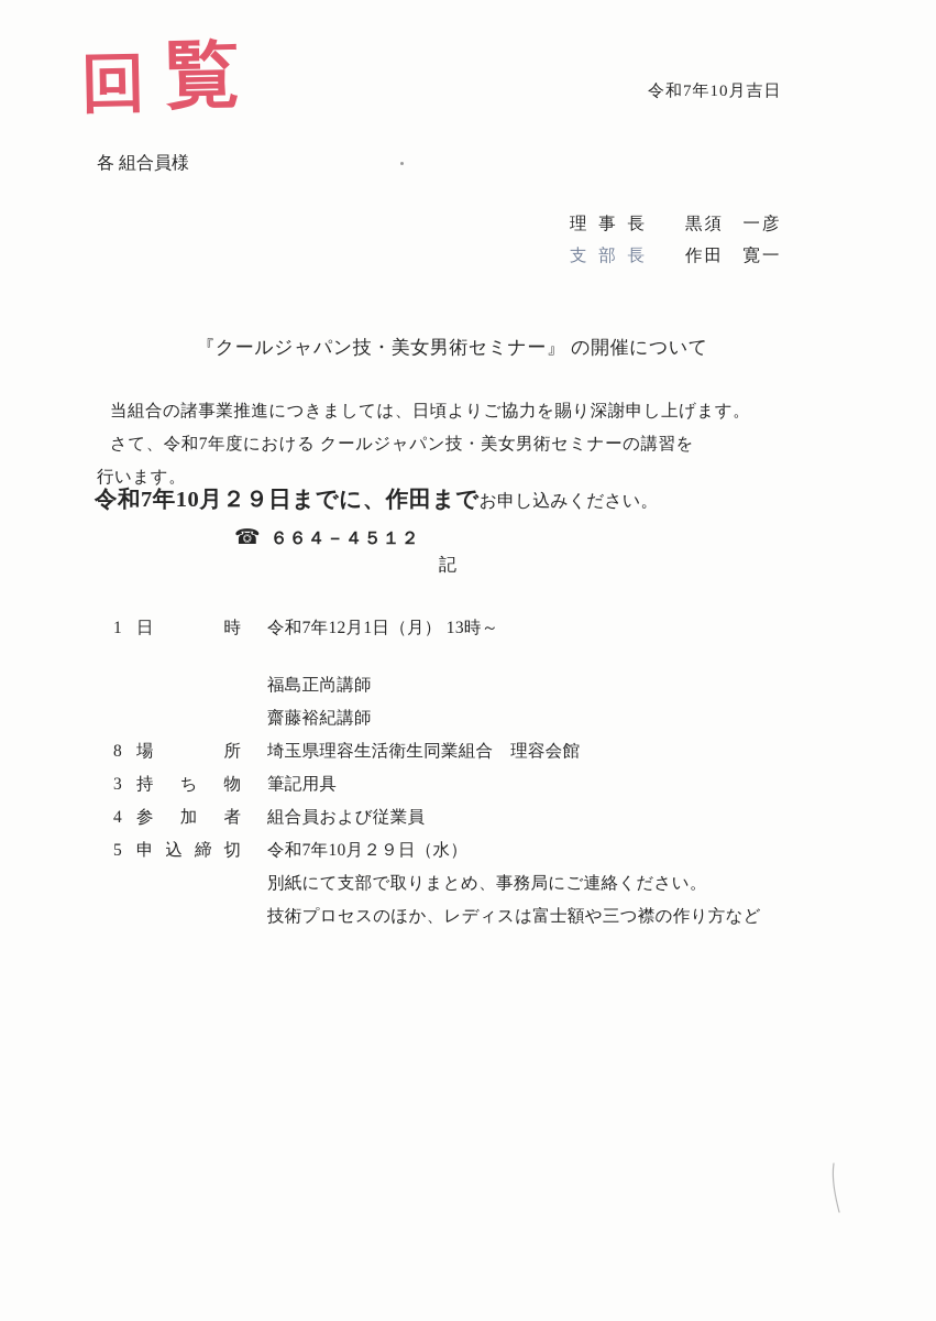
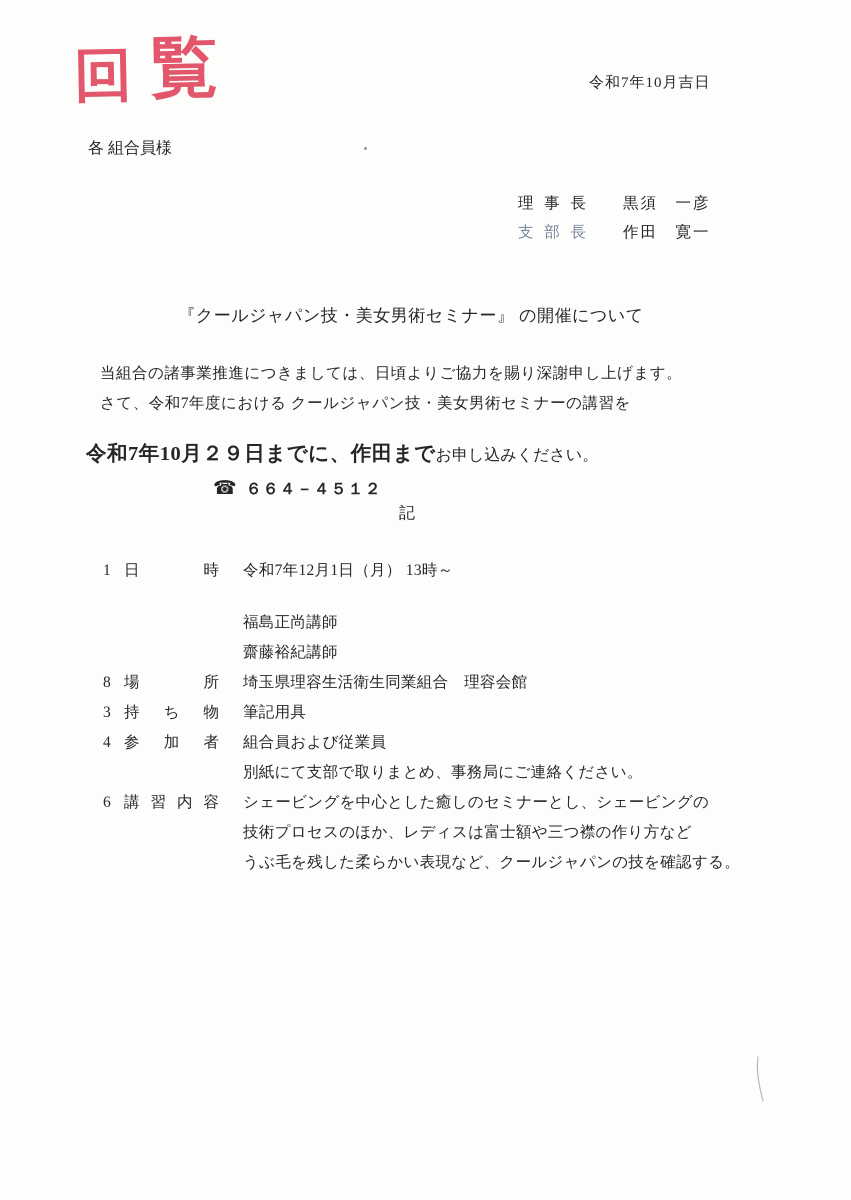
  令和7年10月吉日
  各 組合員様
  理事長 黒須 一彦
  支部長 作田 寛一
  『クールジャパン技・美女男術セミナー』 の開催について
  当組合の諸事業推進につきましては、日頃よりご協力を賜り深謝申し上げます。
  さて、令和7年度における クールジャパン技・美女男術セミナーの講習を
- 行います。
  令和7年10月２９日までに、作田までお申し込みください。
  ☎ ６６４－４５１２
  記
  1 日時 令和7年12月1日（月） 13時～
  福島正尚講師
  齋藤裕紀講師
  8 場所 埼玉県理容生活衛生同業組合 理容会館
  3 持ち物 筆記用具
  4 参加者 組合員および従業員
- 5 申込締切 令和7年10月２９日（水）
  別紙にて支部で取りまとめ、事務局にご連絡ください。
+ 6 講習内容 シェービングを中心とした癒しのセミナーとし、シェービングの
  技術プロセスのほか、レディスは富士額や三つ襟の作り方など
+ うぶ毛を残した柔らかい表現など、クールジャパンの技を確認する。
